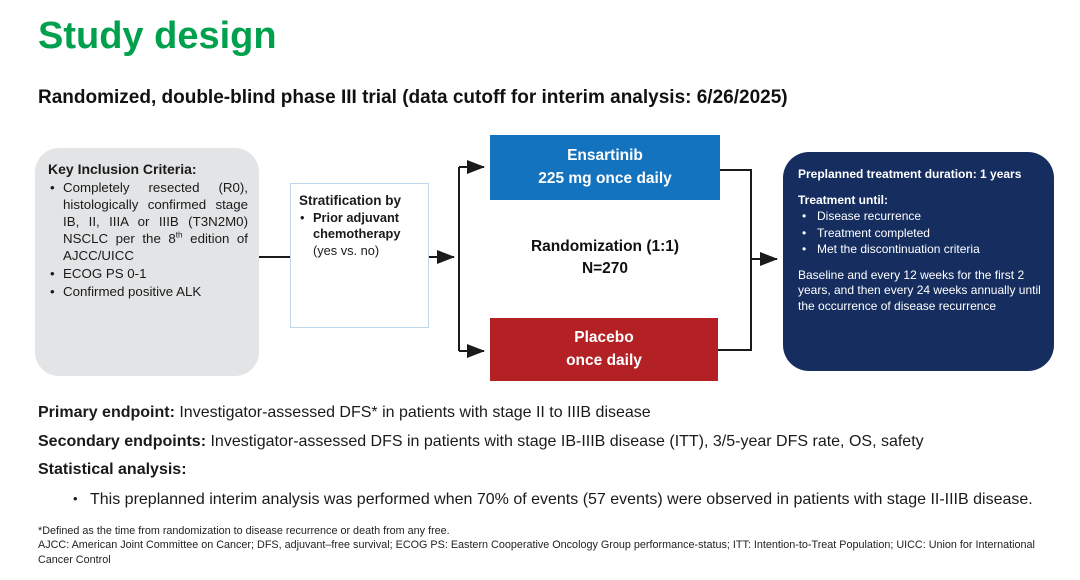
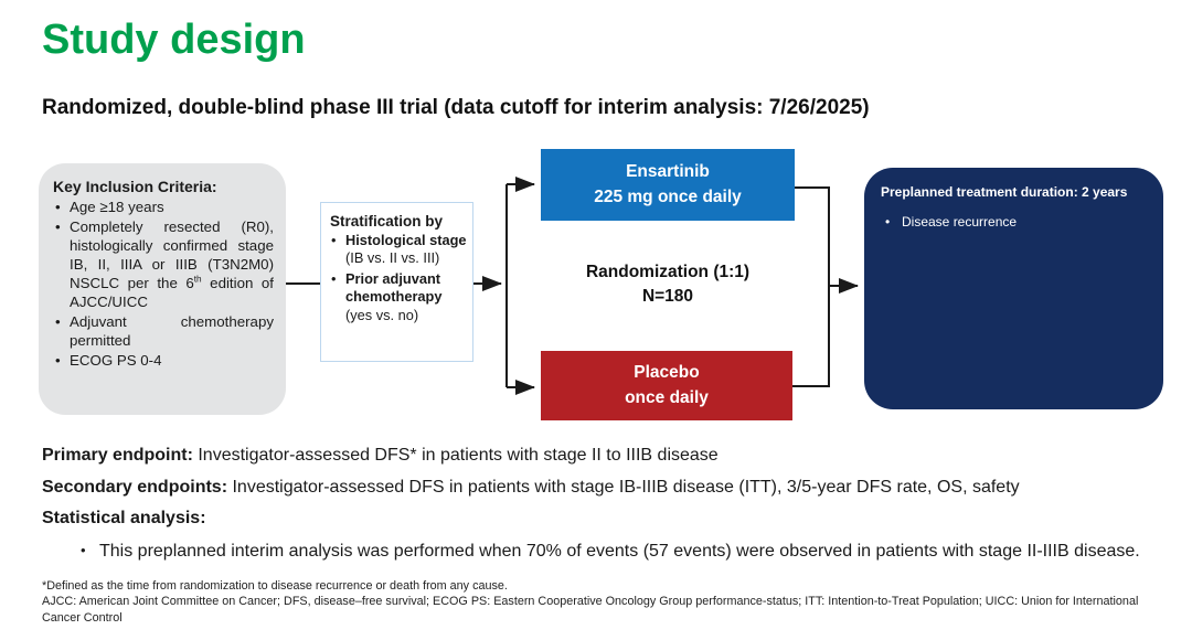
  Study design
- Randomized, double-blind phase III trial (data cutoff for interim analysis: 6/26/2025)
+ Randomized, double-blind phase III trial (data cutoff for interim analysis: 7/26/2025)
  Key Inclusion Criteria:
+ Age ≥18 years
- Completely resected (R0), histologically confirmed stage IB, II, IIIA or IIIB (T3N2M0) NSCLC per the 8th edition of AJCC/UICC
+ Completely resected (R0), histologically confirmed stage IB, II, IIIA or IIIB (T3N2M0) NSCLC per the 6th edition of AJCC/UICC
+ Adjuvant chemotherapy permitted
- ECOG PS 0-1
+ ECOG PS 0-4
- Confirmed positive ALK
  Stratification by
+ Histological stage (IB vs. II vs. III)
  Prior adjuvant chemotherapy (yes vs. no)
  Ensartinib
  225 mg once daily
  Randomization (1:1)
- N=270
+ N=180
  Placebo
  once daily
- Preplanned treatment duration: 1 years
+ Preplanned treatment duration: 2 years
- Treatment until:
  Disease recurrence
- Treatment completed
- Met the discontinuation criteria
- Baseline and every 12 weeks for the first 2 years, and then every 24 weeks annually until the occurrence of disease recurrence
  Primary endpoint: Investigator-assessed DFS* in patients with stage II to IIIB disease
  Secondary endpoints: Investigator-assessed DFS in patients with stage IB-IIIB disease (ITT), 3/5-year DFS rate, OS, safety
  Statistical analysis:
  • This preplanned interim analysis was performed when 70% of events (57 events) were observed in patients with stage II-IIIB disease.
- *Defined as the time from randomization to disease recurrence or death from any free.
+ *Defined as the time from randomization to disease recurrence or death from any cause.
- AJCC: American Joint Committee on Cancer; DFS, adjuvant–free survival; ECOG PS: Eastern Cooperative Oncology Group performance-status; ITT: Intention-to-Treat Population; UICC: Union for International Cancer Control
+ AJCC: American Joint Committee on Cancer; DFS, disease–free survival; ECOG PS: Eastern Cooperative Oncology Group performance-status; ITT: Intention-to-Treat Population; UICC: Union for International Cancer Control
